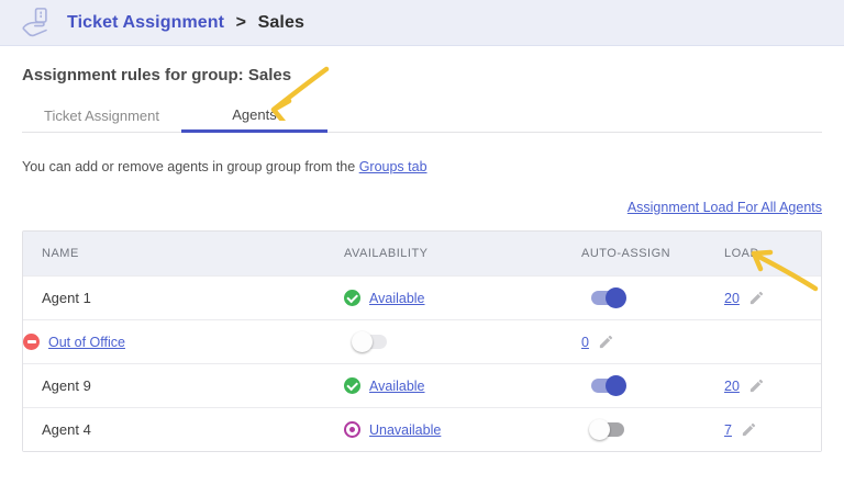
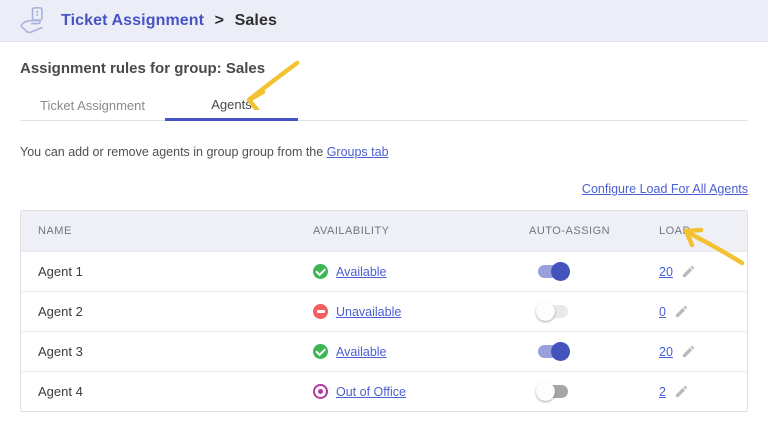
  Ticket Assignment > Sales
  Assignment rules for group: Sales
  Ticket Assignment
  Agents
  You can add or remove agents in group group from the Groups tab
- Assignment Load For All Agents
+ Configure Load For All Agents
  NAME
  AVAILABILITY
  AUTO-ASSIGN
  LOA
  Agent 1
  Available
  20
+ Agent 2
- Out of Office
+ Unavailable
  0
- Agent 9
+ Agent 3
  Available
  20
  Agent 4
- Unavailable
+ Out of Office
- 7
+ 2
